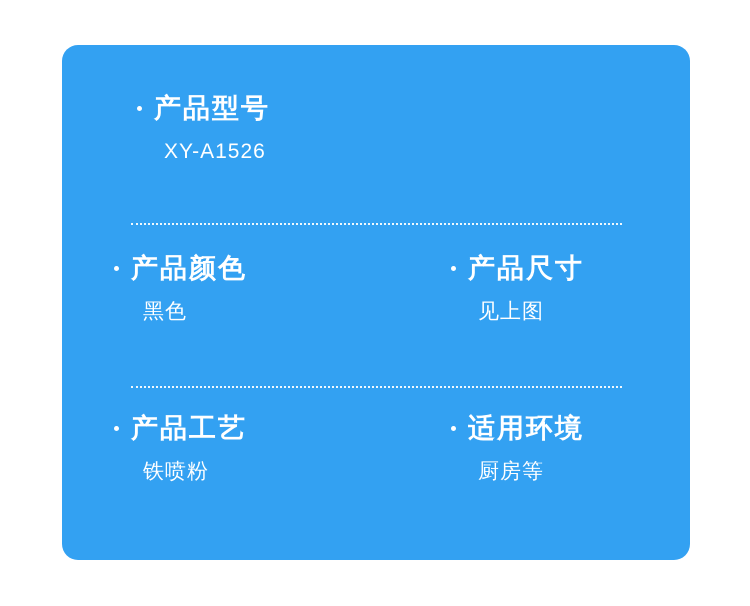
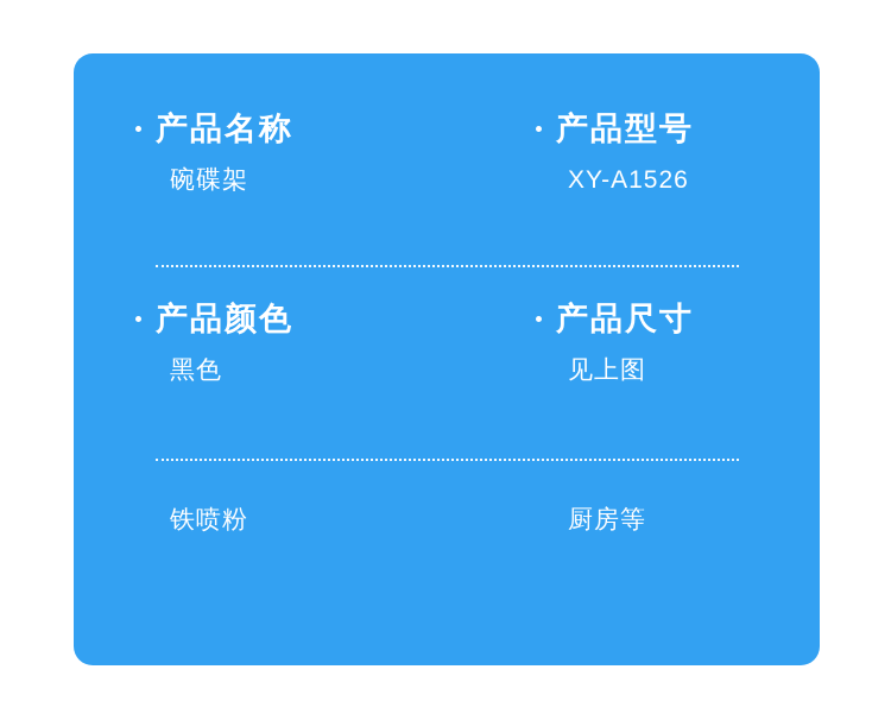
+ 产品名称
+ 碗碟架
  产品型号
  XY-A1526
  产品颜色
  黑色
  产品尺寸
  见上图
- 产品工艺
  铁喷粉
- 适用环境
  厨房等
